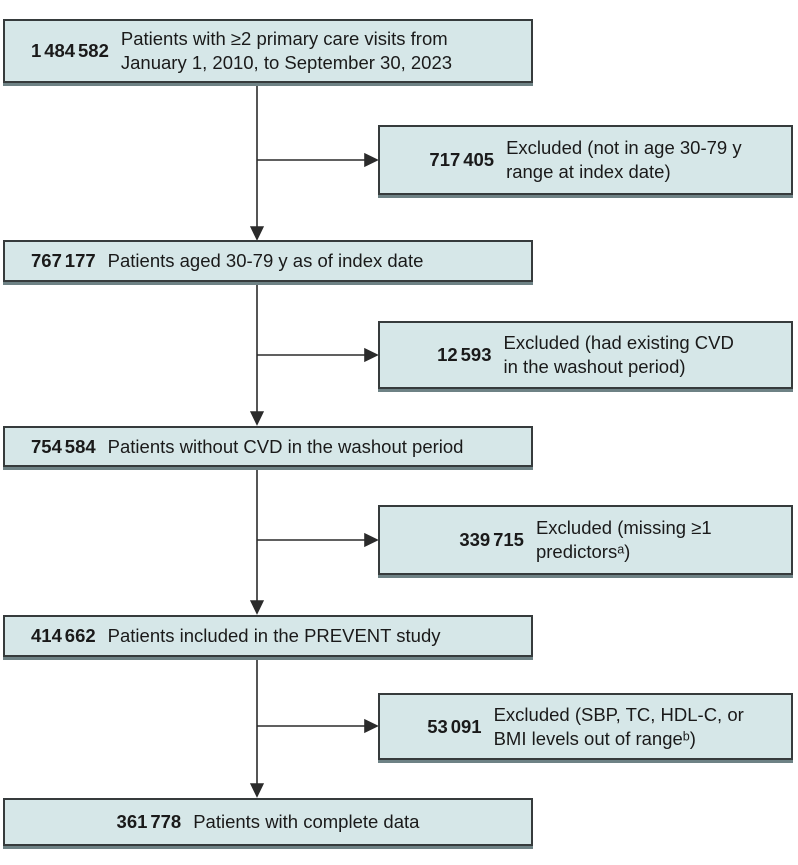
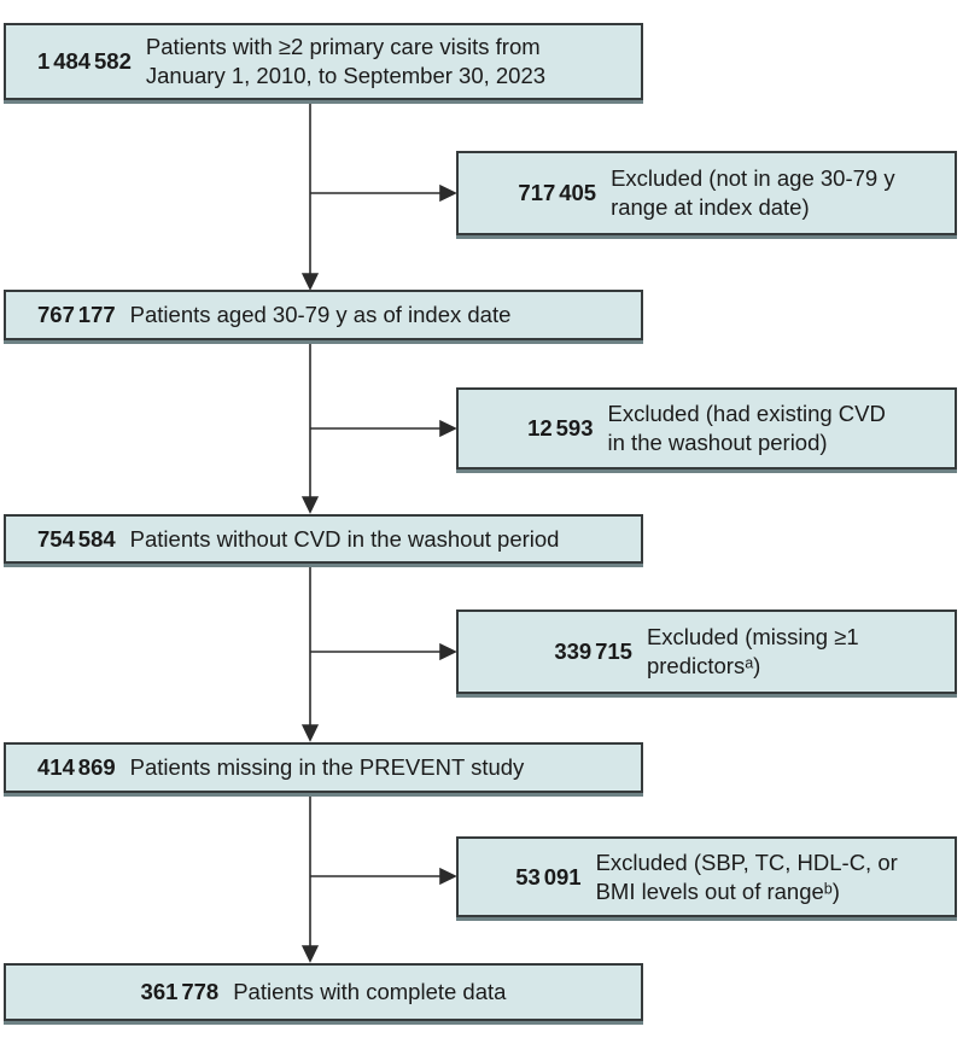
  1 484 582
  Patients with ≥2 primary care visits from
  January 1, 2010, to September 30, 2023
  717 405
  Excluded (not in age 30-79 y
  range at index date)
  767 177
  Patients aged 30-79 y as of index date
  12 593
  Excluded (had existing CVD
  in the washout period)
  754 584
  Patients without CVD in the washout period
  339 715
  Excluded (missing ≥1
  predictorsᵃ)
- 414 662
+ 414 869
- Patients included in the PREVENT study
+ Patients missing in the PREVENT study
  53 091
  Excluded (SBP, TC, HDL-C, or
  BMI levels out of rangeᵇ)
  361 778
  Patients with complete data
